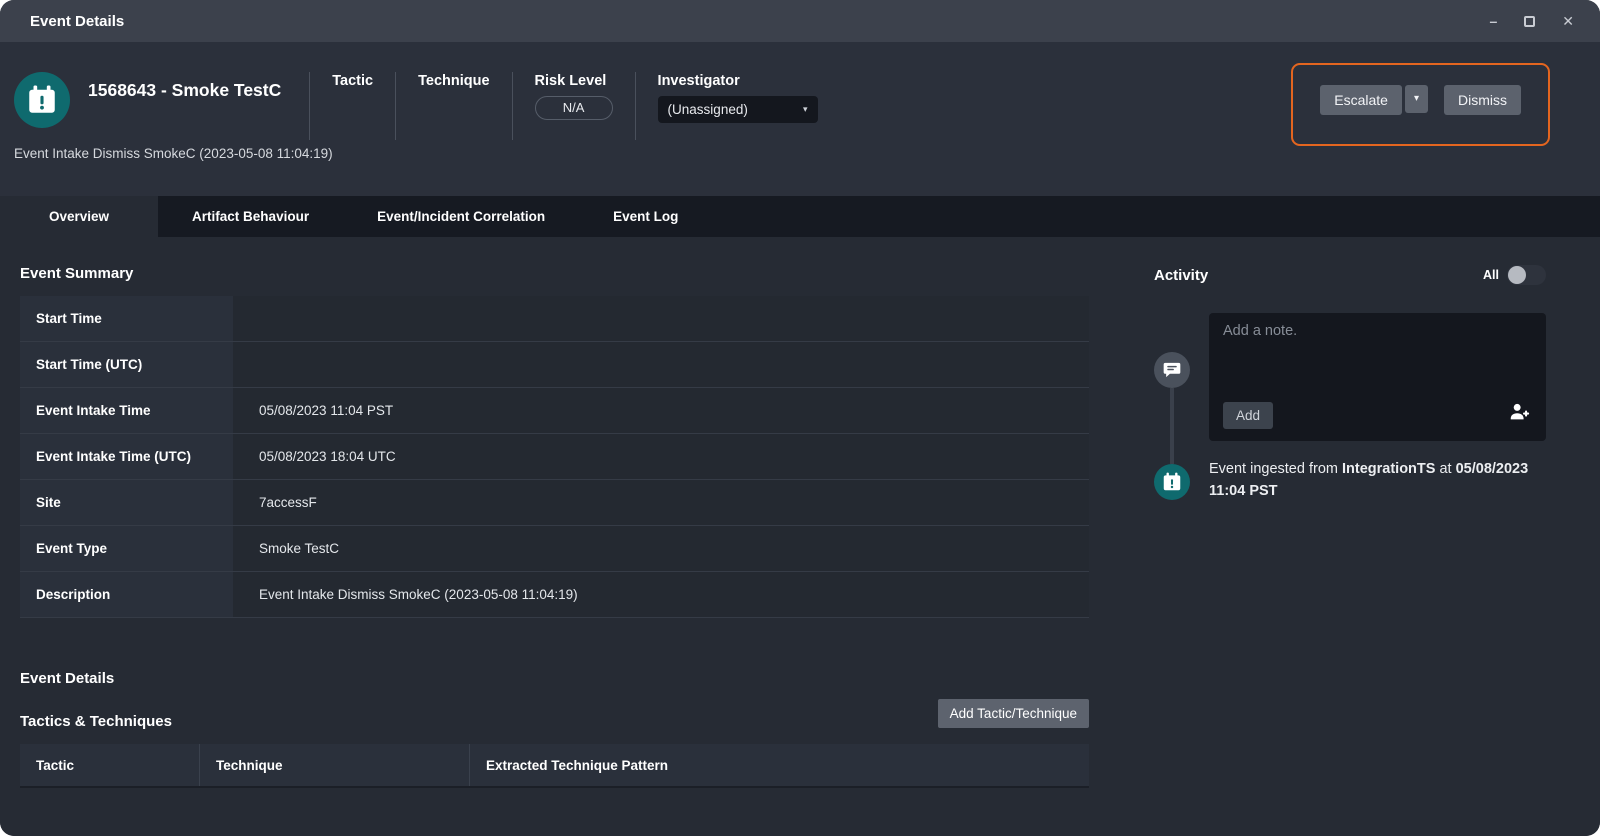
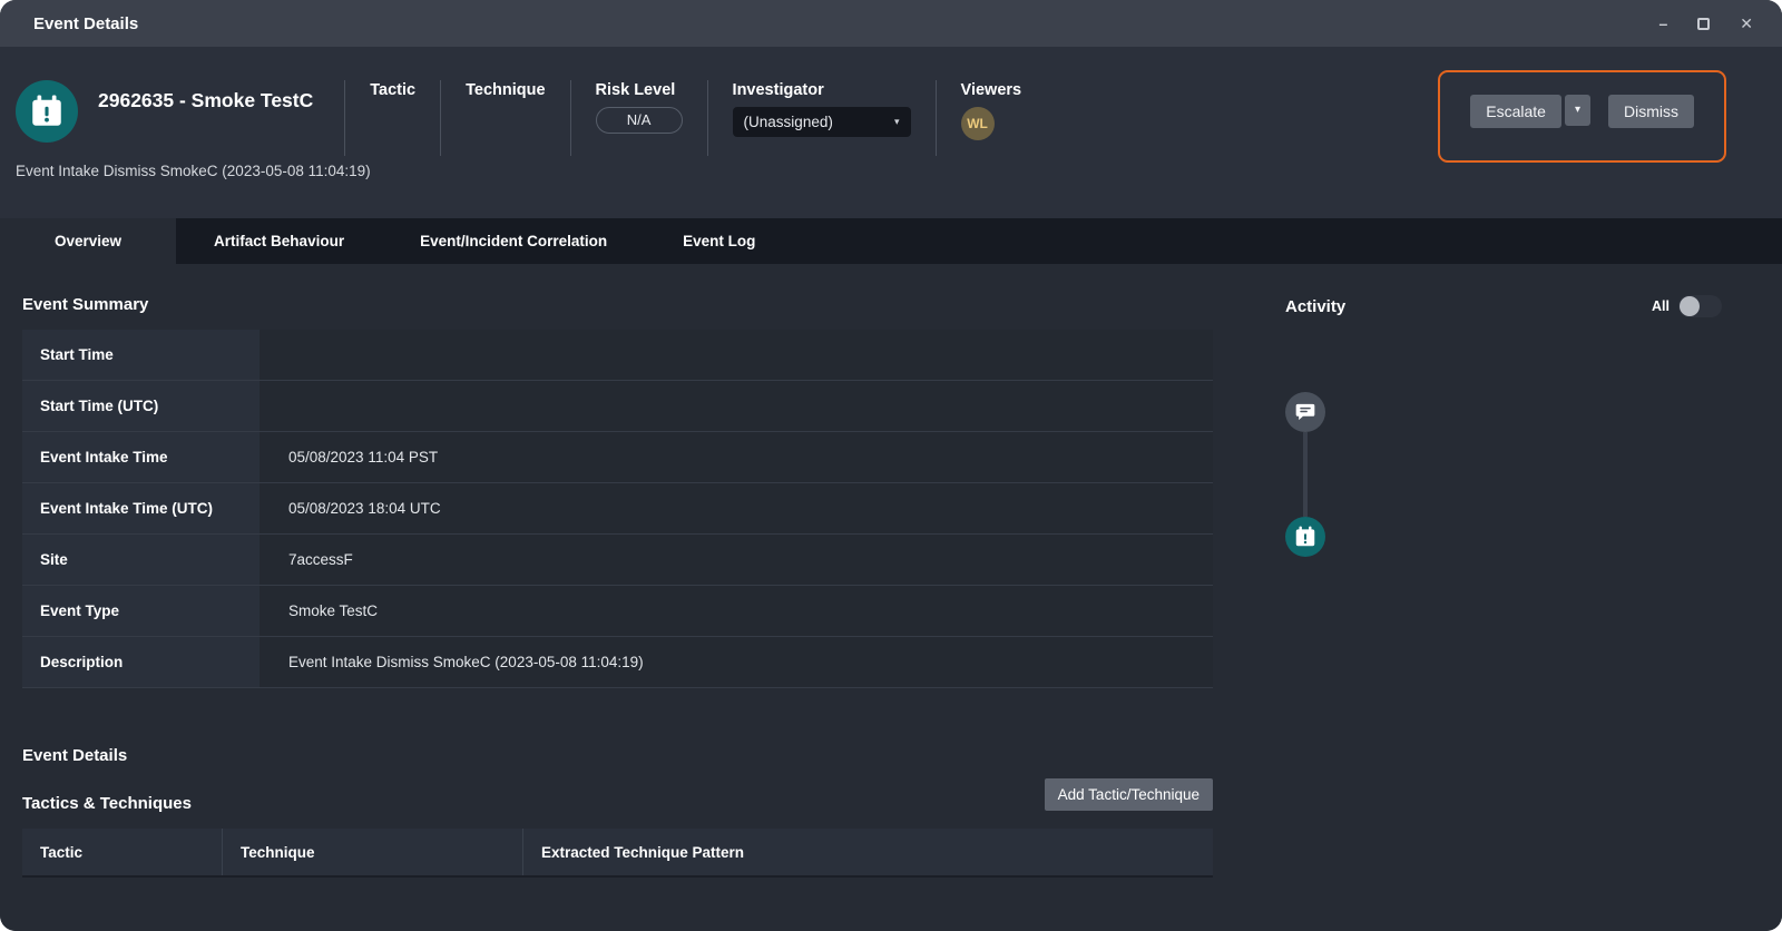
  Event Details
  –
  ✕
- 1568643 - Smoke TestC
+ 2962635 - Smoke TestC
  Tactic
  Technique
  Risk Level
  N/A
  Investigator
  (Unassigned)
  ▾
+ Viewers
+ WL
  Escalate
  ▾
  Dismiss
  Event Intake Dismiss SmokeC (2023-05-08 11:04:19)
  Overview
  Artifact Behaviour
  Event/Incident Correlation
  Event Log
  Event Summary
  Start Time
  Start Time (UTC)
  Event Intake Time
  05/08/2023 11:04 PST
  Event Intake Time (UTC)
  05/08/2023 18:04 UTC
  Site
  7accessF
  Event Type
  Smoke TestC
  Description
  Event Intake Dismiss SmokeC (2023-05-08 11:04:19)
  Event Details
  Tactics & Techniques
  Add Tactic/Technique
  Tactic
  Technique
  Extracted Technique Pattern
  Activity
  All
- Add a note.
- Add
- Event ingested from IntegrationTS at 05/08/2023 11:04 PST
